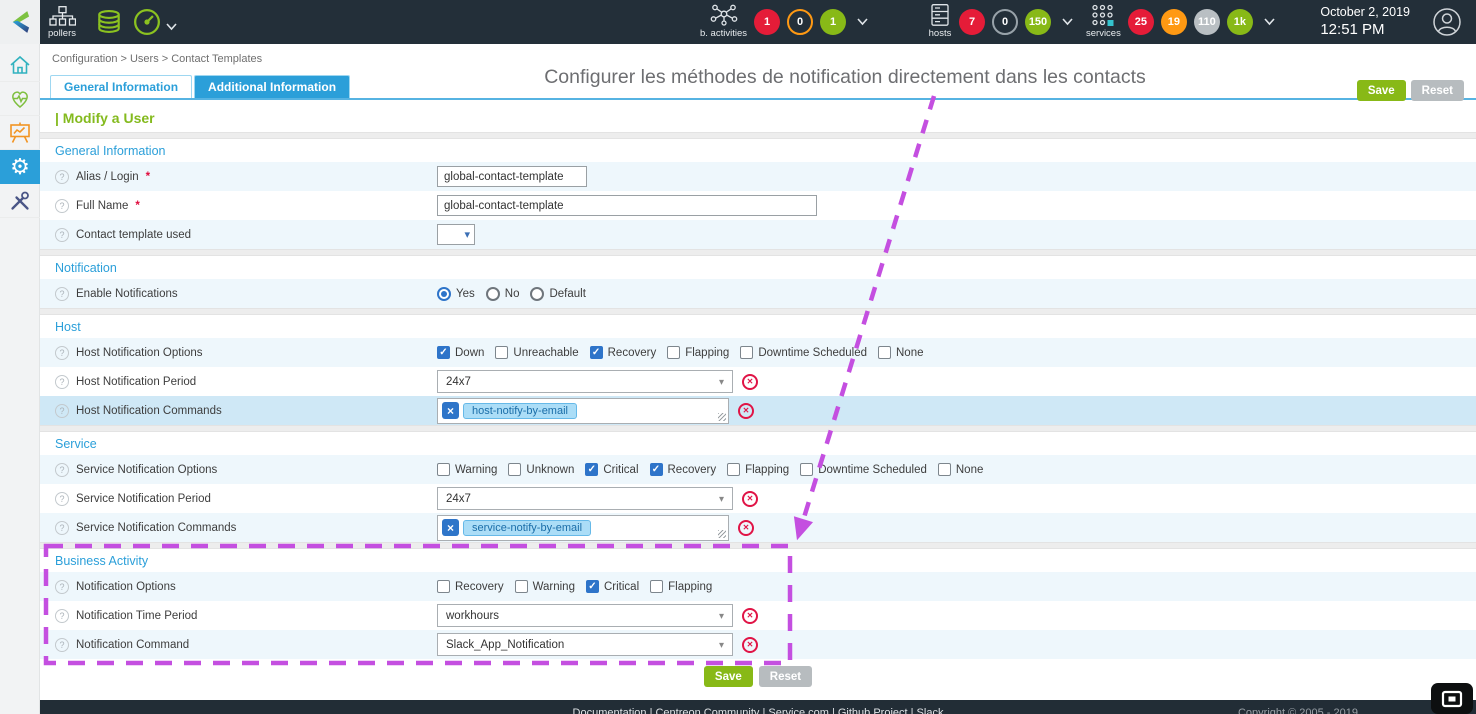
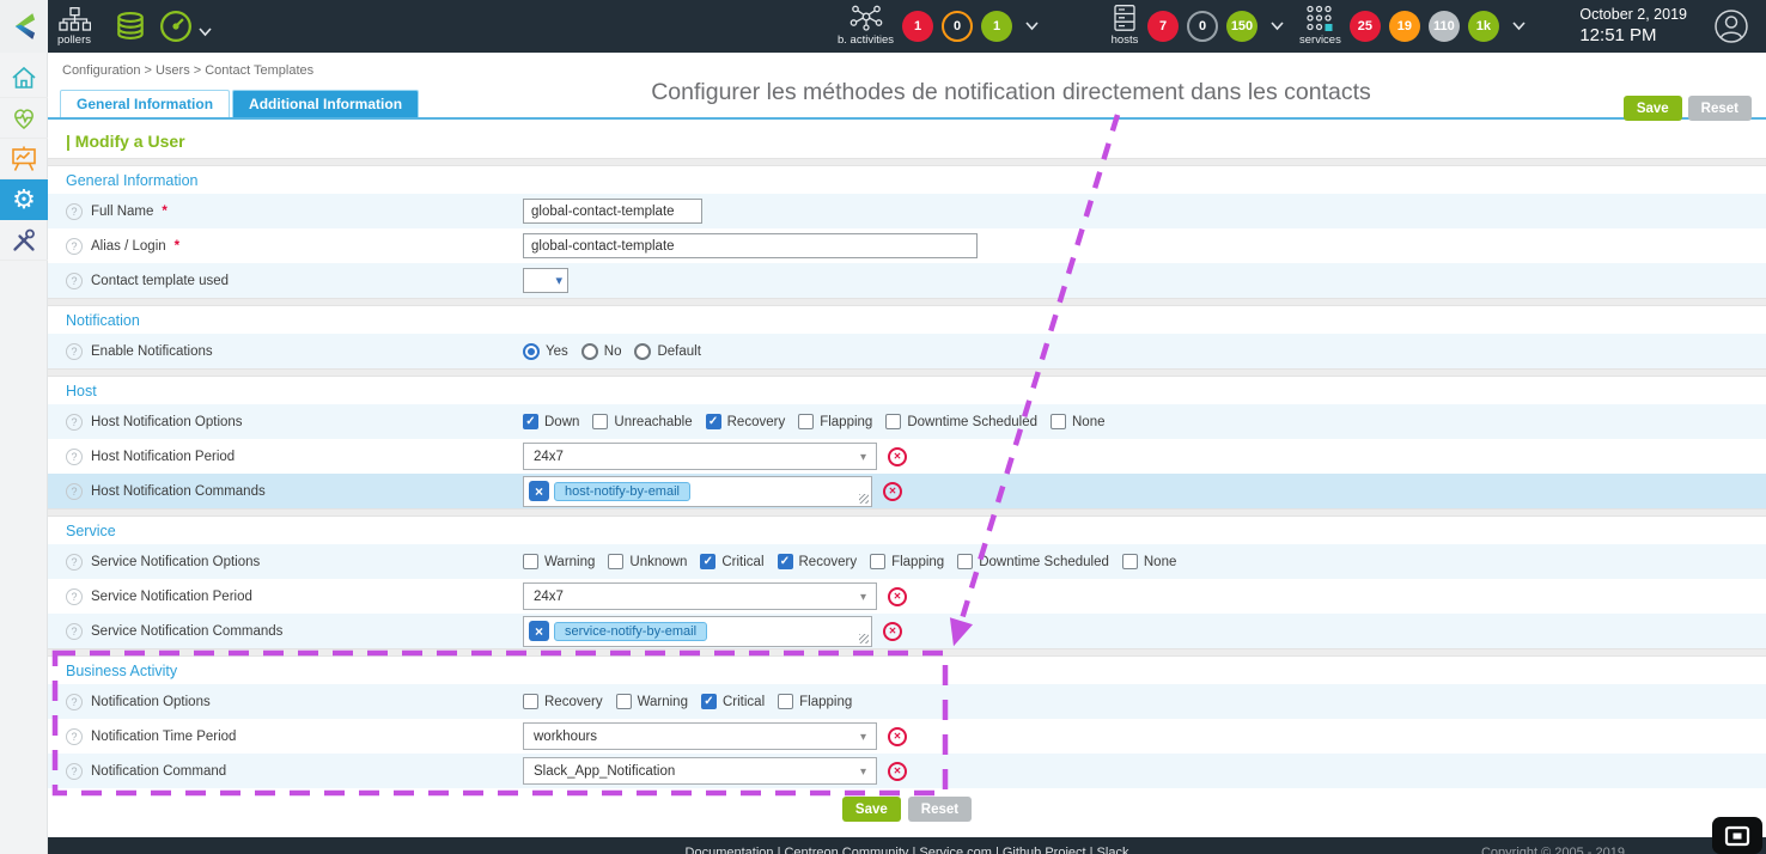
  pollers
  b. activities
  1
  0
  1
  hosts
  7
  0
  150
  services
  25
  19
  110
  1k
  October 2, 2019
  12:51 PM
  Configuration > Users > Contact Templates
  General Information
  Additional Information
  Save
  Reset
  | Modify a User
  General Information
- Alias / Login
+ Full Name
  *
  global-contact-template
- Full Name
+ Alias / Login
  *
  global-contact-template
  Contact template used
  Notification
  Enable Notifications
  Yes
  No
  Default
  Host
  Host Notification Options
  Down
  Unreachable
  Recovery
  Flapping
  Downtime Scheduled
  None
  Host Notification Period
  24x7
  Host Notification Commands
  host-notify-by-email
  Service
  Service Notification Options
  Warning
  Unknown
  Critical
  Recovery
  Flapping
  Downtime Scheduled
  None
  Service Notification Period
  24x7
  Service Notification Commands
  service-notify-by-email
  Business Activity
  Notification Options
  Recovery
  Warning
  Critical
  Flapping
  Notification Time Period
  workhours
  Notification Command
  Slack_App_Notification
  Save
  Reset
  Documentation | Centreon Community | Service.com | Github Project | Slack
  Copyright © 2005 - 2019
  Configurer les méthodes de notification directement dans les contacts
